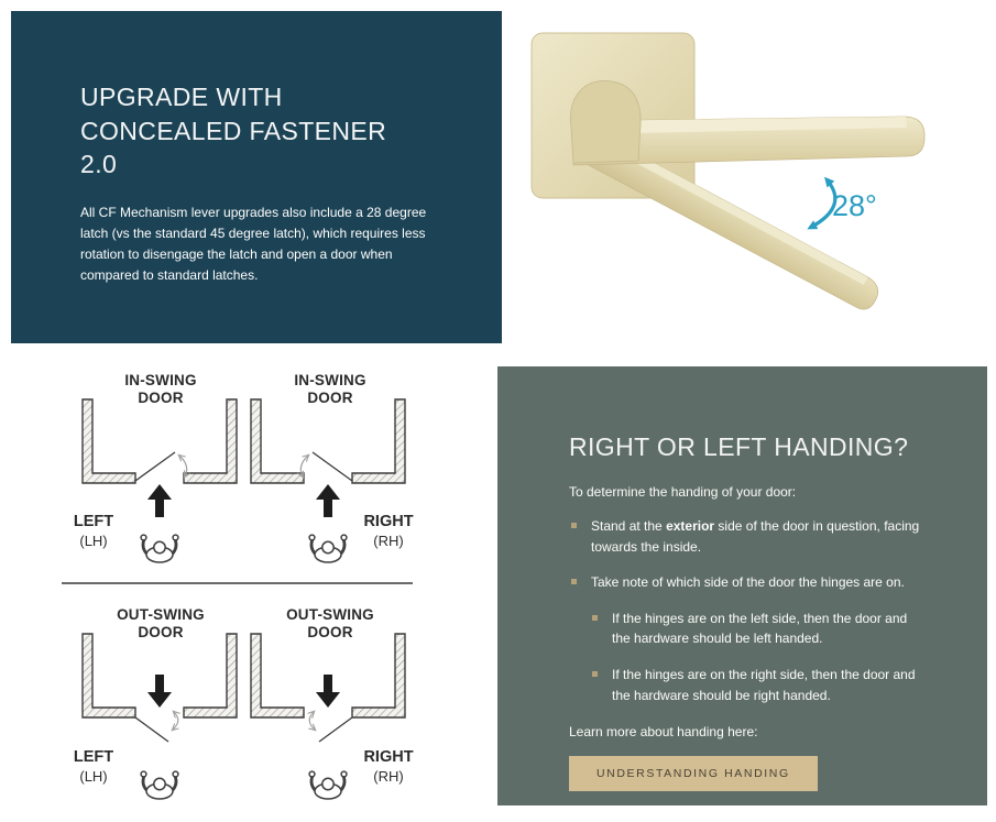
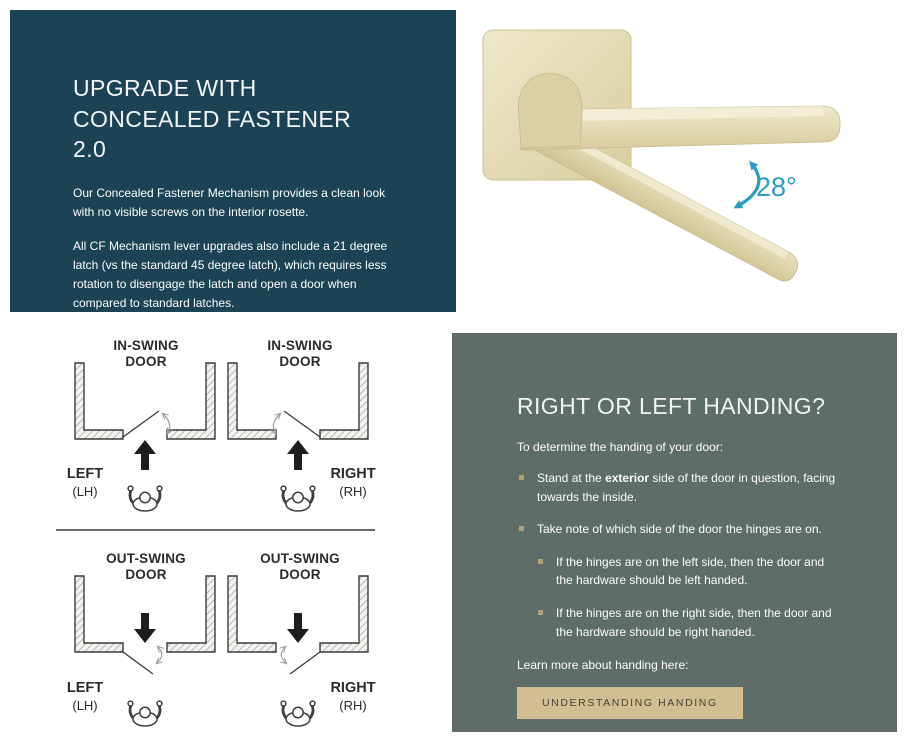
  UPGRADE WITH CONCEALED FASTENER 2.0
+ Our Concealed Fastener Mechanism provides a clean look with no visible screws on the interior rosette.
- All CF Mechanism lever upgrades also include a 28 degree latch (vs the standard 45 degree latch), which requires less rotation to disengage the latch and open a door when compared to standard latches.
+ All CF Mechanism lever upgrades also include a 21 degree latch (vs the standard 45 degree latch), which requires less rotation to disengage the latch and open a door when compared to standard latches.
  28°
  IN-SWING DOOR
  IN-SWING DOOR
  OUT-SWING DOOR
  OUT-SWING DOOR
  LEFT
  (LH)
  RIGHT
  (RH)
  LEFT
  (LH)
  RIGHT
  (RH)
  RIGHT OR LEFT HANDING?
  To determine the handing of your door:
  Stand at the exterior side of the door in question, facing towards the inside.
  Take note of which side of the door the hinges are on.
  If the hinges are on the left side, then the door and the hardware should be left handed.
  If the hinges are on the right side, then the door and the hardware should be right handed.
  Learn more about handing here:
  UNDERSTANDING HANDING
